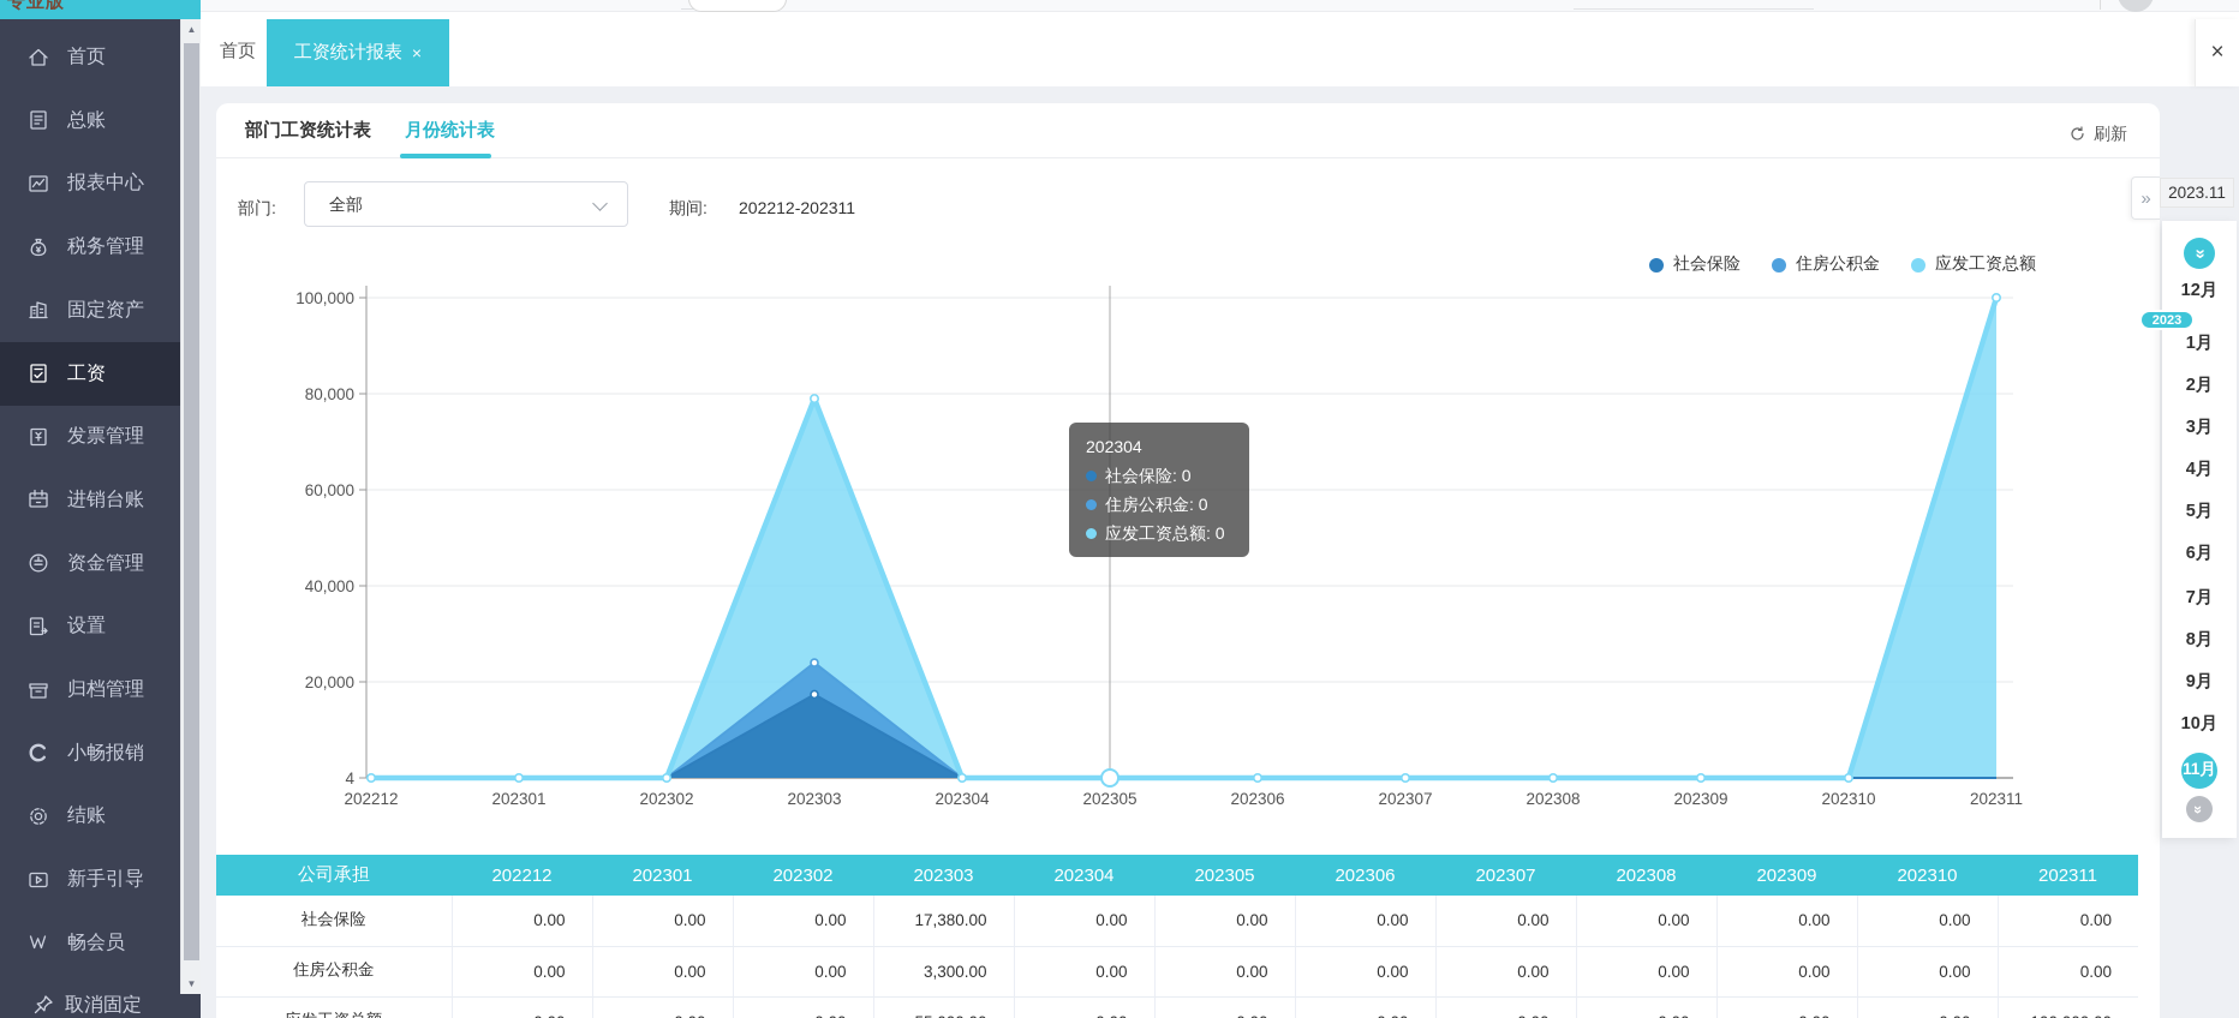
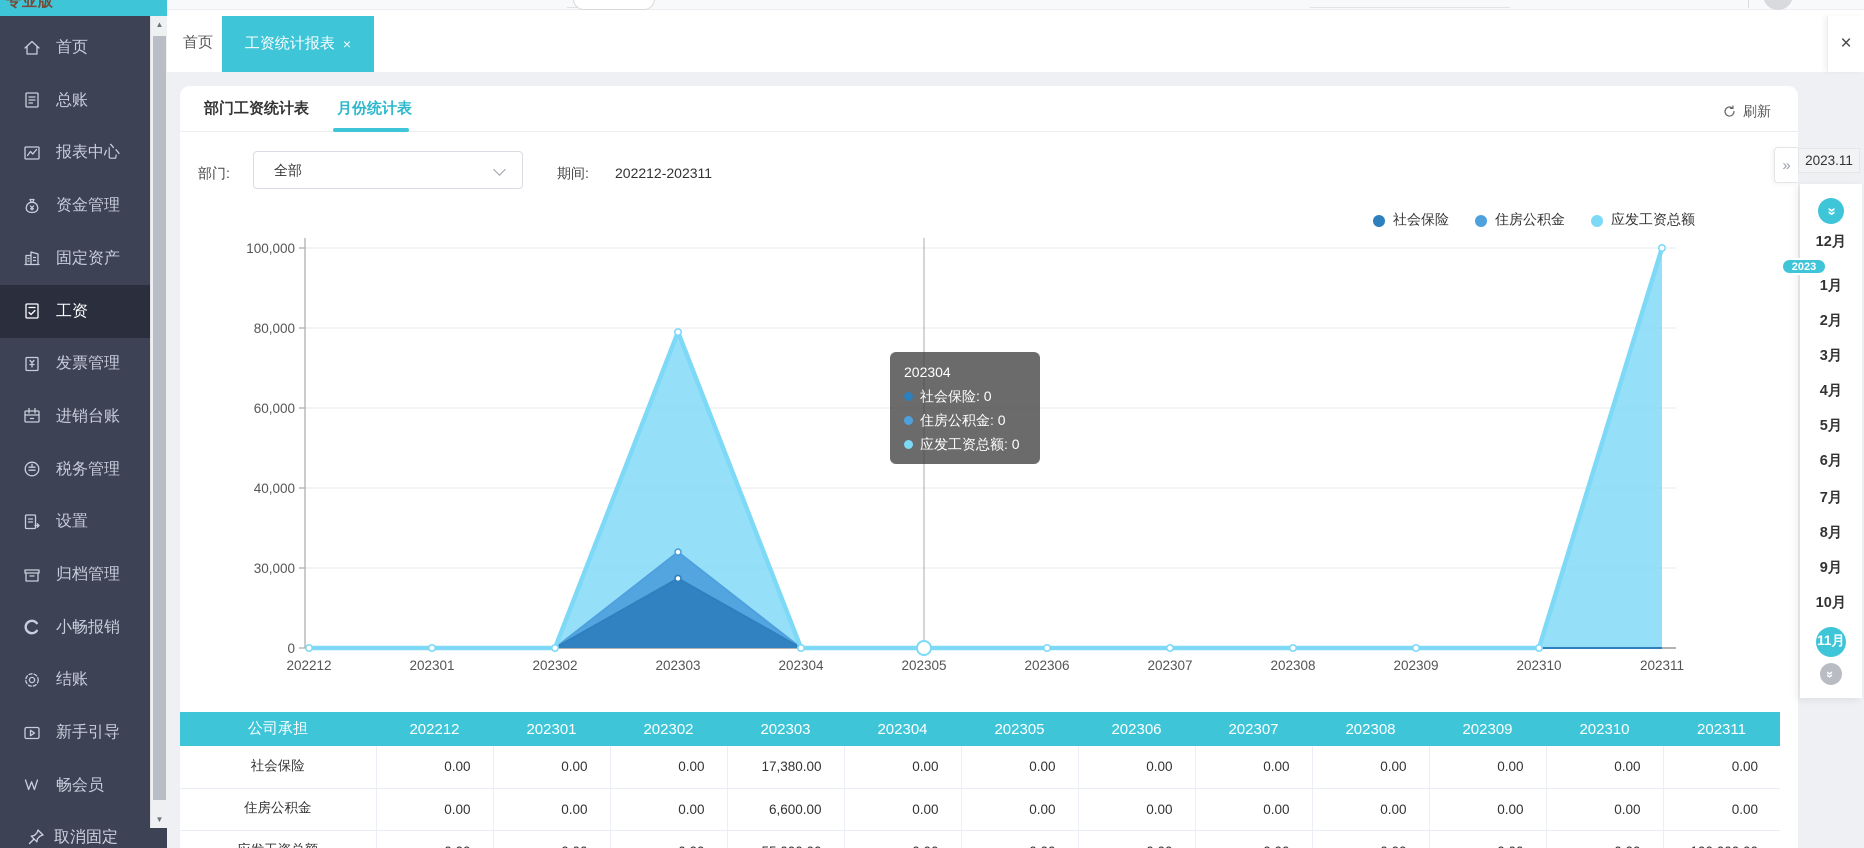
  专业版
  首页
  总账
  报表中心
- 税务管理
+ 资金管理
  固定资产
  工资
  发票管理
  进销台账
- 资金管理
+ 税务管理
  设置
  归档管理
  小畅报销
  结账
  新手引导
  畅会员
  取消固定
  ▲
  ▼
  首页
  工资统计报表
  ×
  ×
  部门工资统计表
  月份统计表
  刷新
  部门:
  全部
  期间:
  202212-202311
  社会保险
  住房公积金
  应发工资总额
- 4
+ 0
- 20,000
+ 30,000
  40,000
  60,000
  80,000
  100,000
  202212
  202301
  202302
  202303
  202304
  202305
  202306
  202307
  202308
  202309
  202310
  202311
  202304
  社会保险: 0
  住房公积金: 0
  应发工资总额: 0
  公司承担	202212	202301	202302	202303	202304	202305	202306	202307	202308	202309	202310	202311
  社会保险	0.00	0.00	0.00	17,380.00	0.00	0.00	0.00	0.00	0.00	0.00	0.00	0.00
- 住房公积金	0.00	0.00	0.00	3,300.00	0.00	0.00	0.00	0.00	0.00	0.00	0.00	0.00
+ 住房公积金	0.00	0.00	0.00	6,600.00	0.00	0.00	0.00	0.00	0.00	0.00	0.00	0.00
  »
  2023.11
  12月
  1月
  2月
  3月
  4月
  5月
  6月
  7月
  8月
  9月
  10月
  11月
  2023
